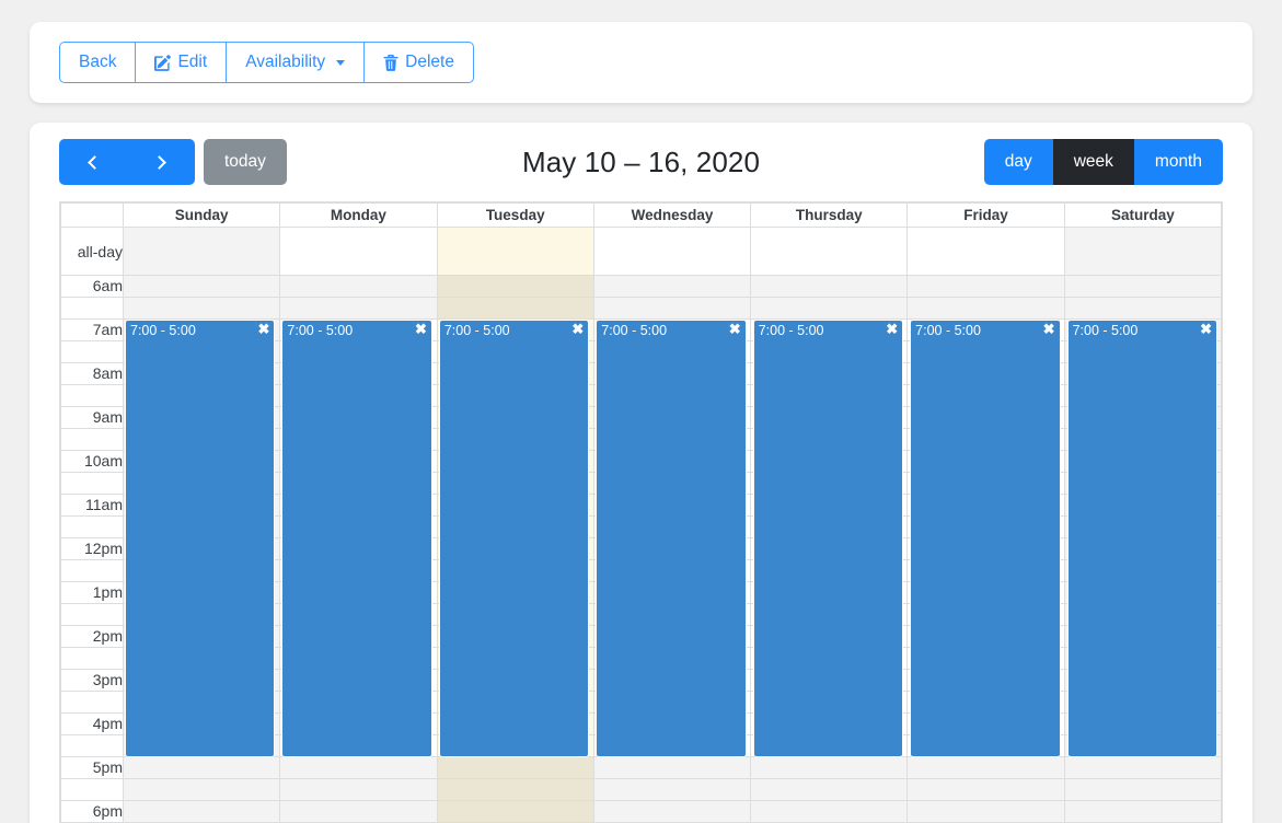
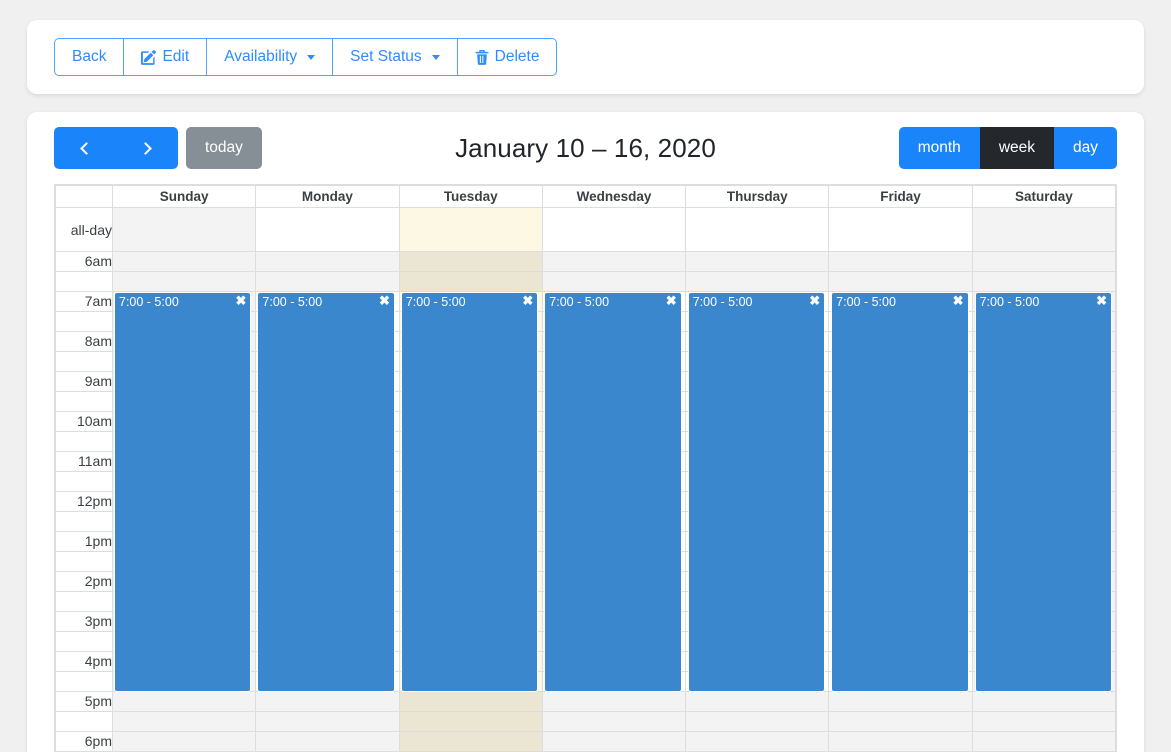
  Back
  Edit
  Availability
+ Set Status
  Delete
  today
- May 10 – 16, 2020
+ January 10 – 16, 2020
- day
+ month
  week
- month
+ day
  	Sunday	Monday	Tuesday	Wednesday	Thursday	Friday	Saturday
  all-day
  6am
  7am
  8am
  9am
  10am
  11am
  12pm
  1pm
  2pm
  3pm
  4pm
  5pm
  6pm
  7:00 - 5:00
  ✖
  7:00 - 5:00
  ✖
  7:00 - 5:00
  ✖
  7:00 - 5:00
  ✖
  7:00 - 5:00
  ✖
  7:00 - 5:00
  ✖
  7:00 - 5:00
  ✖
